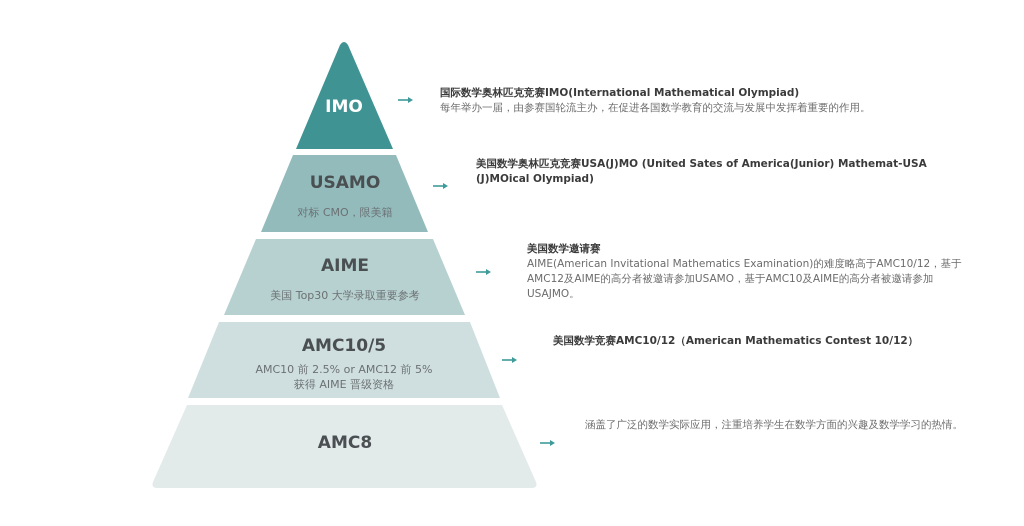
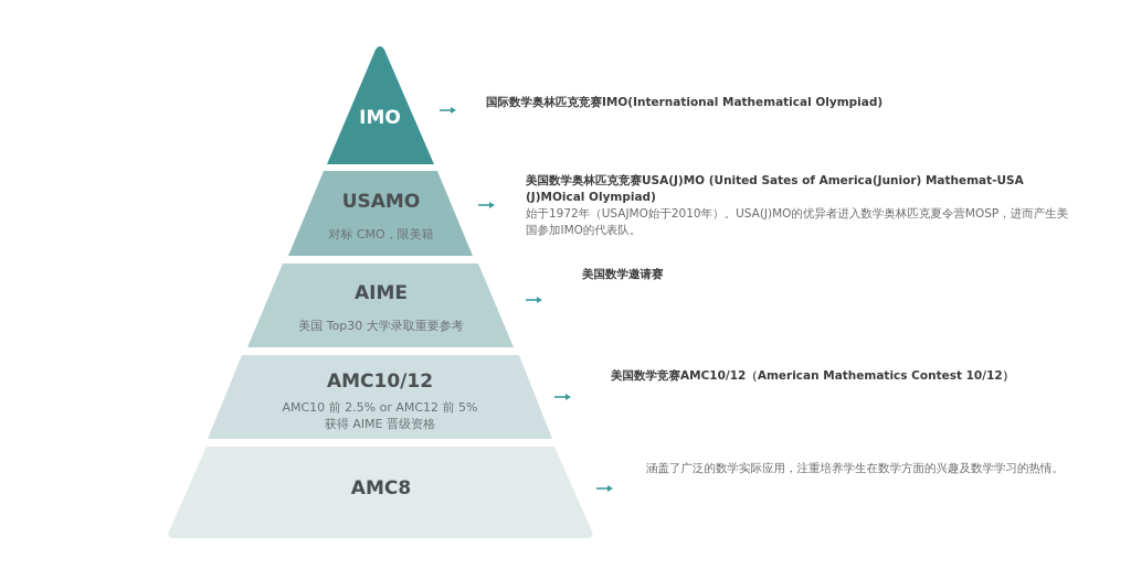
  IMO
  USAMO
  对标 CMO，限美籍
  AIME
  美国 Top30 大学录取重要参考
- AMC10/5
+ AMC10/12
  AMC10 前 2.5% or AMC12 前 5%
  获得 AIME 晋级资格
  AMC8
  国际数学奥林匹克竞赛IMO(International Mathematical Olympiad)
- 每年举办一届，由参赛国轮流主办，在促进各国数学教育的交流与发展中发挥着重要的作用。
  美国数学奥林匹克竞赛USA(J)MO (United Sates of America(Junior) Mathemat-USA (J)MOical Olympiad)
+ 始于1972年（USAJMO始于2010年）。USA(J)MO的优异者进入数学奥林匹克夏令营MOSP，进而产生美国参加IMO的代表队。
  美国数学邀请赛
- AIME(American Invitational Mathematics Examination)的难度略高于AMC10/12，基于AMC12及AIME的高分者被邀请参加USAMO，基于AMC10及AIME的高分者被邀请参加USAJMO。
  美国数学竞赛AMC10/12（American Mathematics Contest 10/12）
  涵盖了广泛的数学实际应用，注重培养学生在数学方面的兴趣及数学学习的热情。
